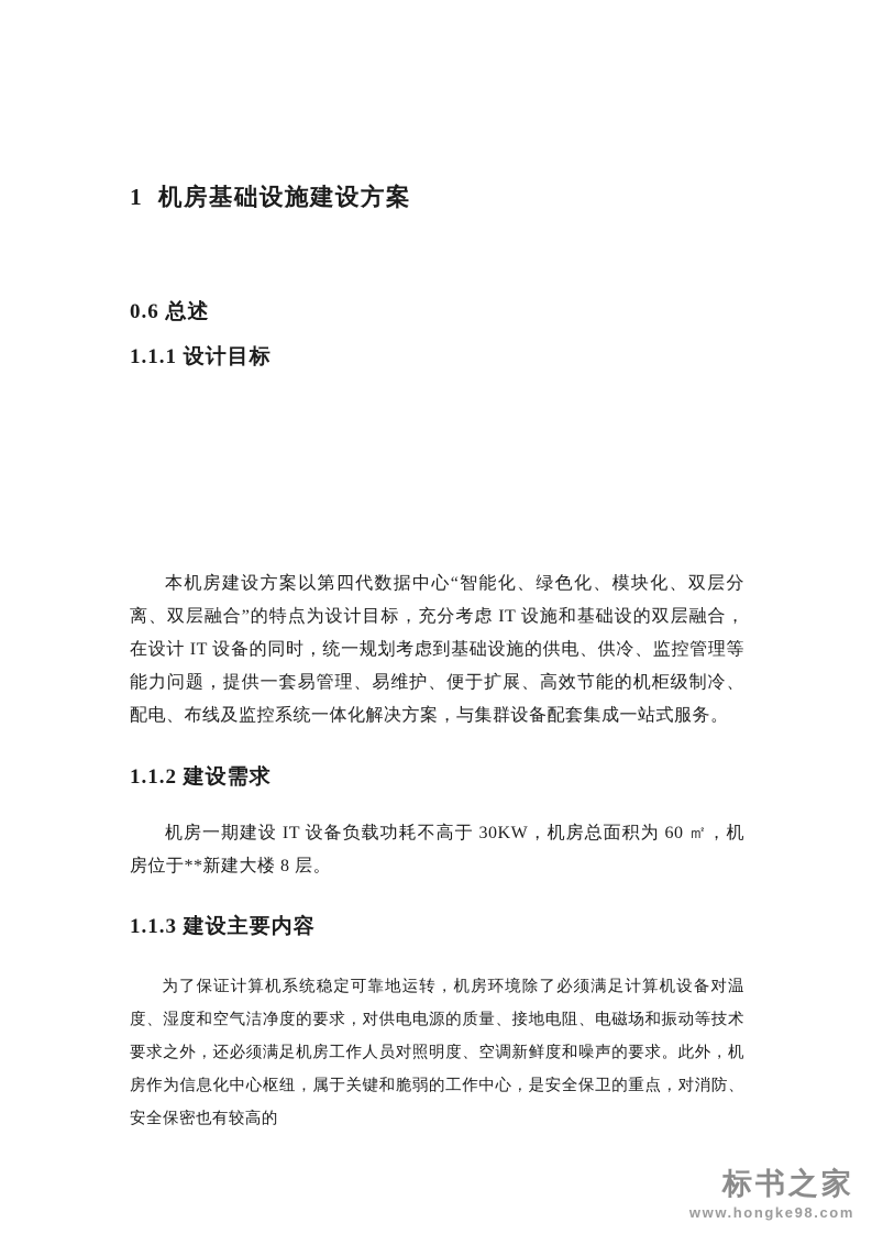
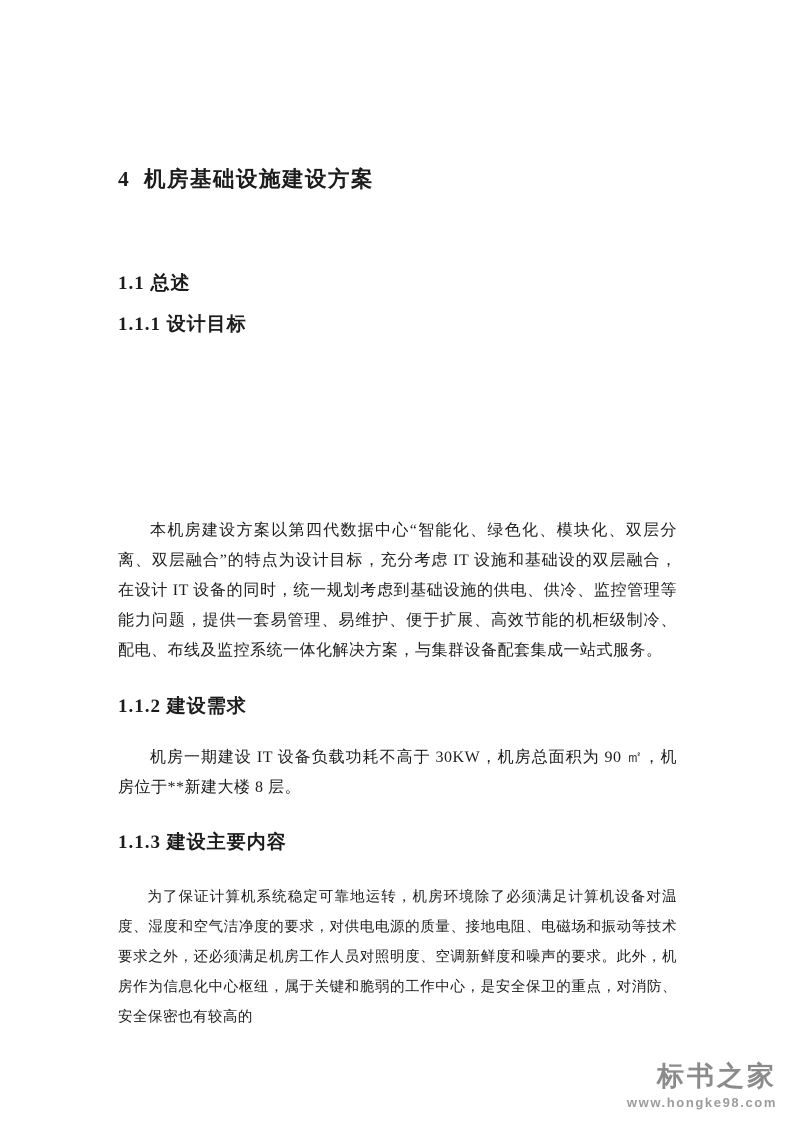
- 1 机房基础设施建设方案
+ 4 机房基础设施建设方案
- 0.6 总述
+ 1.1 总述
  1.1.1 设计目标
  本机房建设方案以第四代数据中心“智能化、绿色化、模块化、双层分离、双层融合”的特点为设计目标，充分考虑 IT 设施和基础设的双层融合，在设计 IT 设备的同时，统一规划考虑到基础设施的供电、供冷、监控管理等能力问题，提供一套易管理、易维护、便于扩展、高效节能的机柜级制冷、配电、布线及监控系统一体化解决方案，与集群设备配套集成一站式服务。
  1.1.2 建设需求
- 机房一期建设 IT 设备负载功耗不高于 30KW，机房总面积为 60 ㎡，机房位于**新建大楼 8 层。
+ 机房一期建设 IT 设备负载功耗不高于 30KW，机房总面积为 90 ㎡，机房位于**新建大楼 8 层。
  1.1.3 建设主要内容
  为了保证计算机系统稳定可靠地运转，机房环境除了必须满足计算机设备对温度、湿度和空气洁净度的要求，对供电电源的质量、接地电阻、电磁场和振动等技术要求之外，还必须满足机房工作人员对照明度、空调新鲜度和噪声的要求。此外，机房作为信息化中心枢纽，属于关键和脆弱的工作中心，是安全保卫的重点，对消防、安全保密也有较高的
  标书之家
  www.hongke98.com
